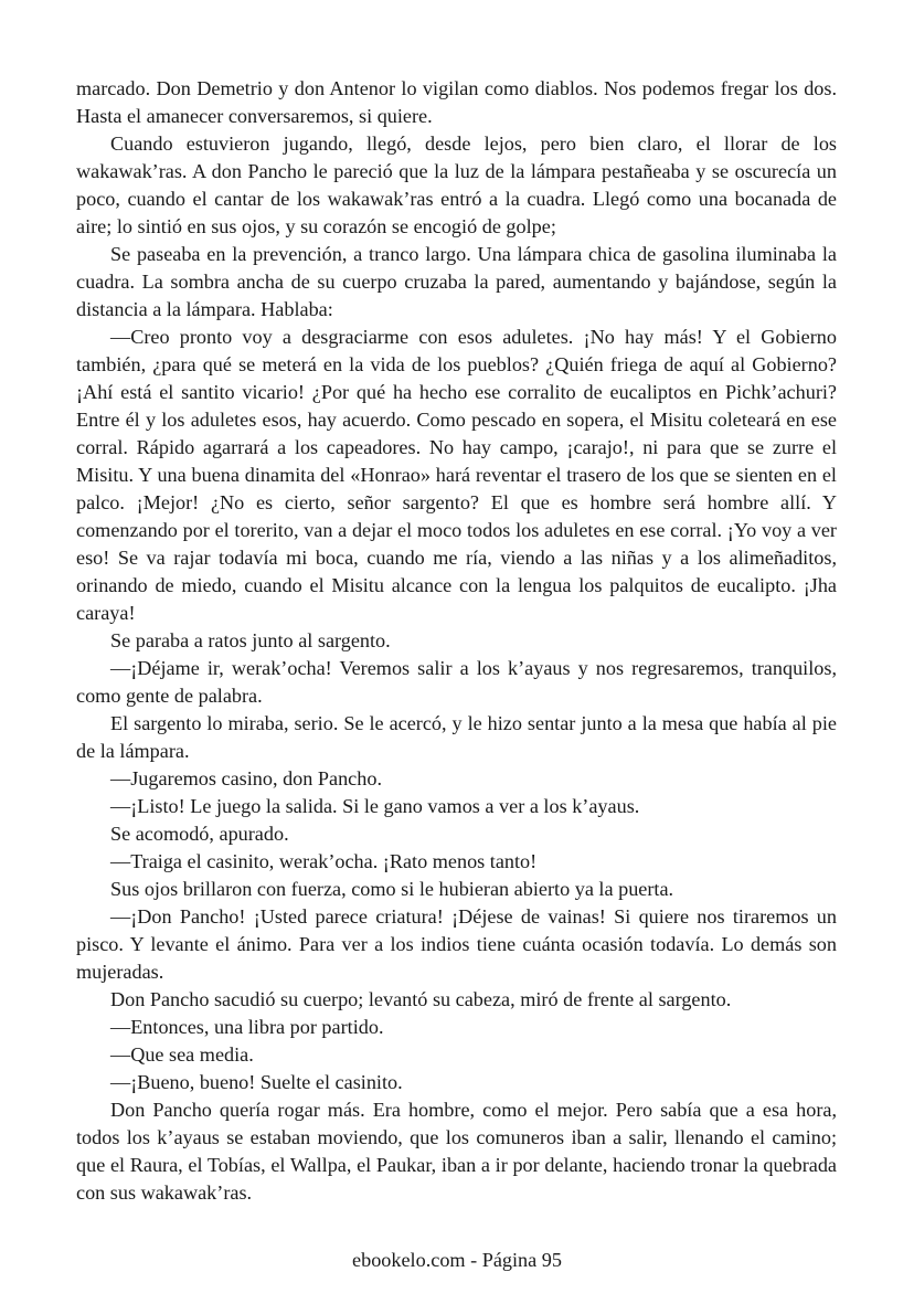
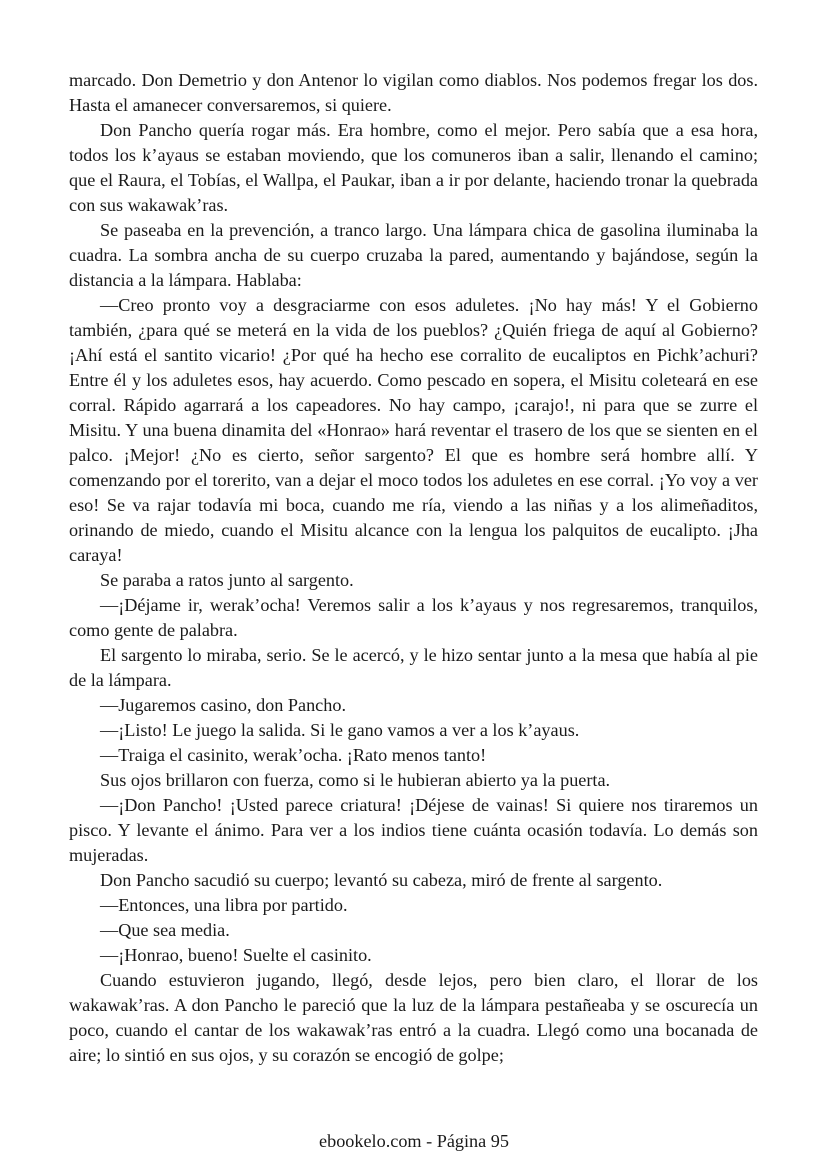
  marcado. Don Demetrio y don Antenor lo vigilan como diablos. Nos podemos fregar los dos. Hasta el amanecer conversaremos, si quiere.
- Cuando estuvieron jugando, llegó, desde lejos, pero bien claro, el llorar de los wakawak’ras. A don Pancho le pareció que la luz de la lámpara pestañeaba y se oscurecía un poco, cuando el cantar de los wakawak’ras entró a la cuadra. Llegó como una bocanada de aire; lo sintió en sus ojos, y su corazón se encogió de golpe;
+ Don Pancho quería rogar más. Era hombre, como el mejor. Pero sabía que a esa hora, todos los k’ayaus se estaban moviendo, que los comuneros iban a salir, llenando el camino; que el Raura, el Tobías, el Wallpa, el Paukar, iban a ir por delante, haciendo tronar la quebrada con sus wakawak’ras.
  Se paseaba en la prevención, a tranco largo. Una lámpara chica de gasolina iluminaba la cuadra. La sombra ancha de su cuerpo cruzaba la pared, aumentando y bajándose, según la distancia a la lámpara. Hablaba:
  —Creo pronto voy a desgraciarme con esos aduletes. ¡No hay más! Y el Gobierno también, ¿para qué se meterá en la vida de los pueblos? ¿Quién friega de aquí al Gobierno? ¡Ahí está el santito vicario! ¿Por qué ha hecho ese corralito de eucaliptos en Pichk’achuri? Entre él y los aduletes esos, hay acuerdo. Como pescado en sopera, el Misitu coleteará en ese corral. Rápido agarrará a los capeadores. No hay campo, ¡carajo!, ni para que se zurre el Misitu. Y una buena dinamita del «Honrao» hará reventar el trasero de los que se sienten en el palco. ¡Mejor! ¿No es cierto, señor sargento? El que es hombre será hombre allí. Y comenzando por el torerito, van a dejar el moco todos los aduletes en ese corral. ¡Yo voy a ver eso! Se va rajar todavía mi boca, cuando me ría, viendo a las niñas y a los alimeñaditos, orinando de miedo, cuando el Misitu alcance con la lengua los palquitos de eucalipto. ¡Jha caraya!
  Se paraba a ratos junto al sargento.
  —¡Déjame ir, werak’ocha! Veremos salir a los k’ayaus y nos regresaremos, tranquilos, como gente de palabra.
  El sargento lo miraba, serio. Se le acercó, y le hizo sentar junto a la mesa que había al pie de la lámpara.
  —Jugaremos casino, don Pancho.
  —¡Listo! Le juego la salida. Si le gano vamos a ver a los k’ayaus.
- Se acomodó, apurado.
  —Traiga el casinito, werak’ocha. ¡Rato menos tanto!
  Sus ojos brillaron con fuerza, como si le hubieran abierto ya la puerta.
  —¡Don Pancho! ¡Usted parece criatura! ¡Déjese de vainas! Si quiere nos tiraremos un pisco. Y levante el ánimo. Para ver a los indios tiene cuánta ocasión todavía. Lo demás son mujeradas.
  Don Pancho sacudió su cuerpo; levantó su cabeza, miró de frente al sargento.
  —Entonces, una libra por partido.
  —Que sea media.
- —¡Bueno, bueno! Suelte el casinito.
+ —¡Honrao, bueno! Suelte el casinito.
- Don Pancho quería rogar más. Era hombre, como el mejor. Pero sabía que a esa hora, todos los k’ayaus se estaban moviendo, que los comuneros iban a salir, llenando el camino; que el Raura, el Tobías, el Wallpa, el Paukar, iban a ir por delante, haciendo tronar la quebrada con sus wakawak’ras.
+ Cuando estuvieron jugando, llegó, desde lejos, pero bien claro, el llorar de los wakawak’ras. A don Pancho le pareció que la luz de la lámpara pestañeaba y se oscurecía un poco, cuando el cantar de los wakawak’ras entró a la cuadra. Llegó como una bocanada de aire; lo sintió en sus ojos, y su corazón se encogió de golpe;
  ebookelo.com - Página 95
